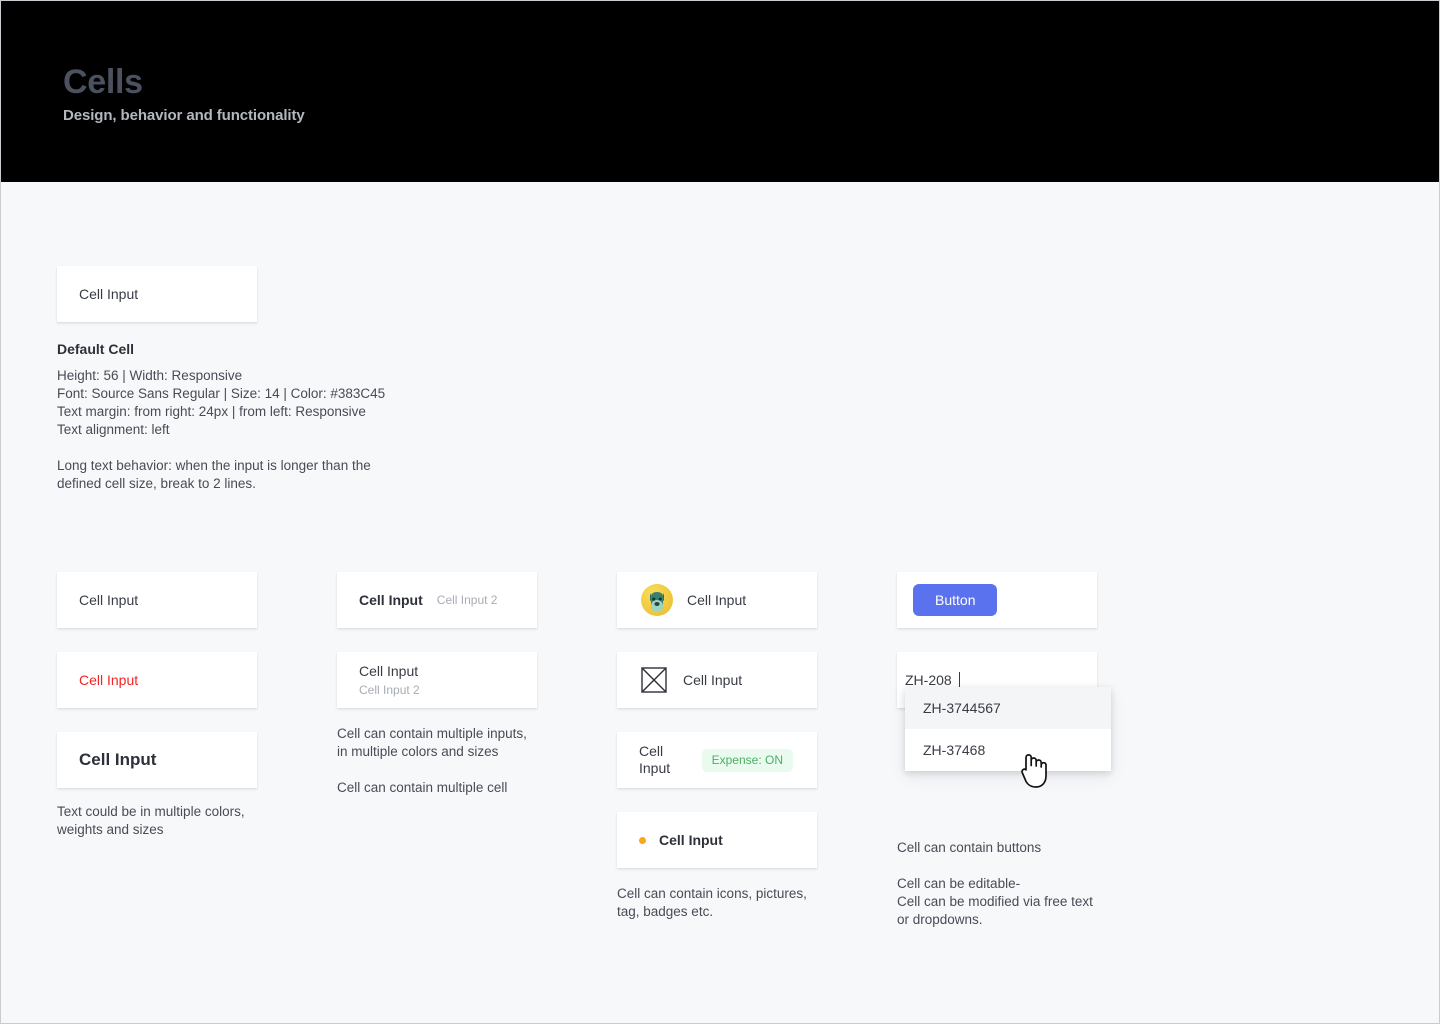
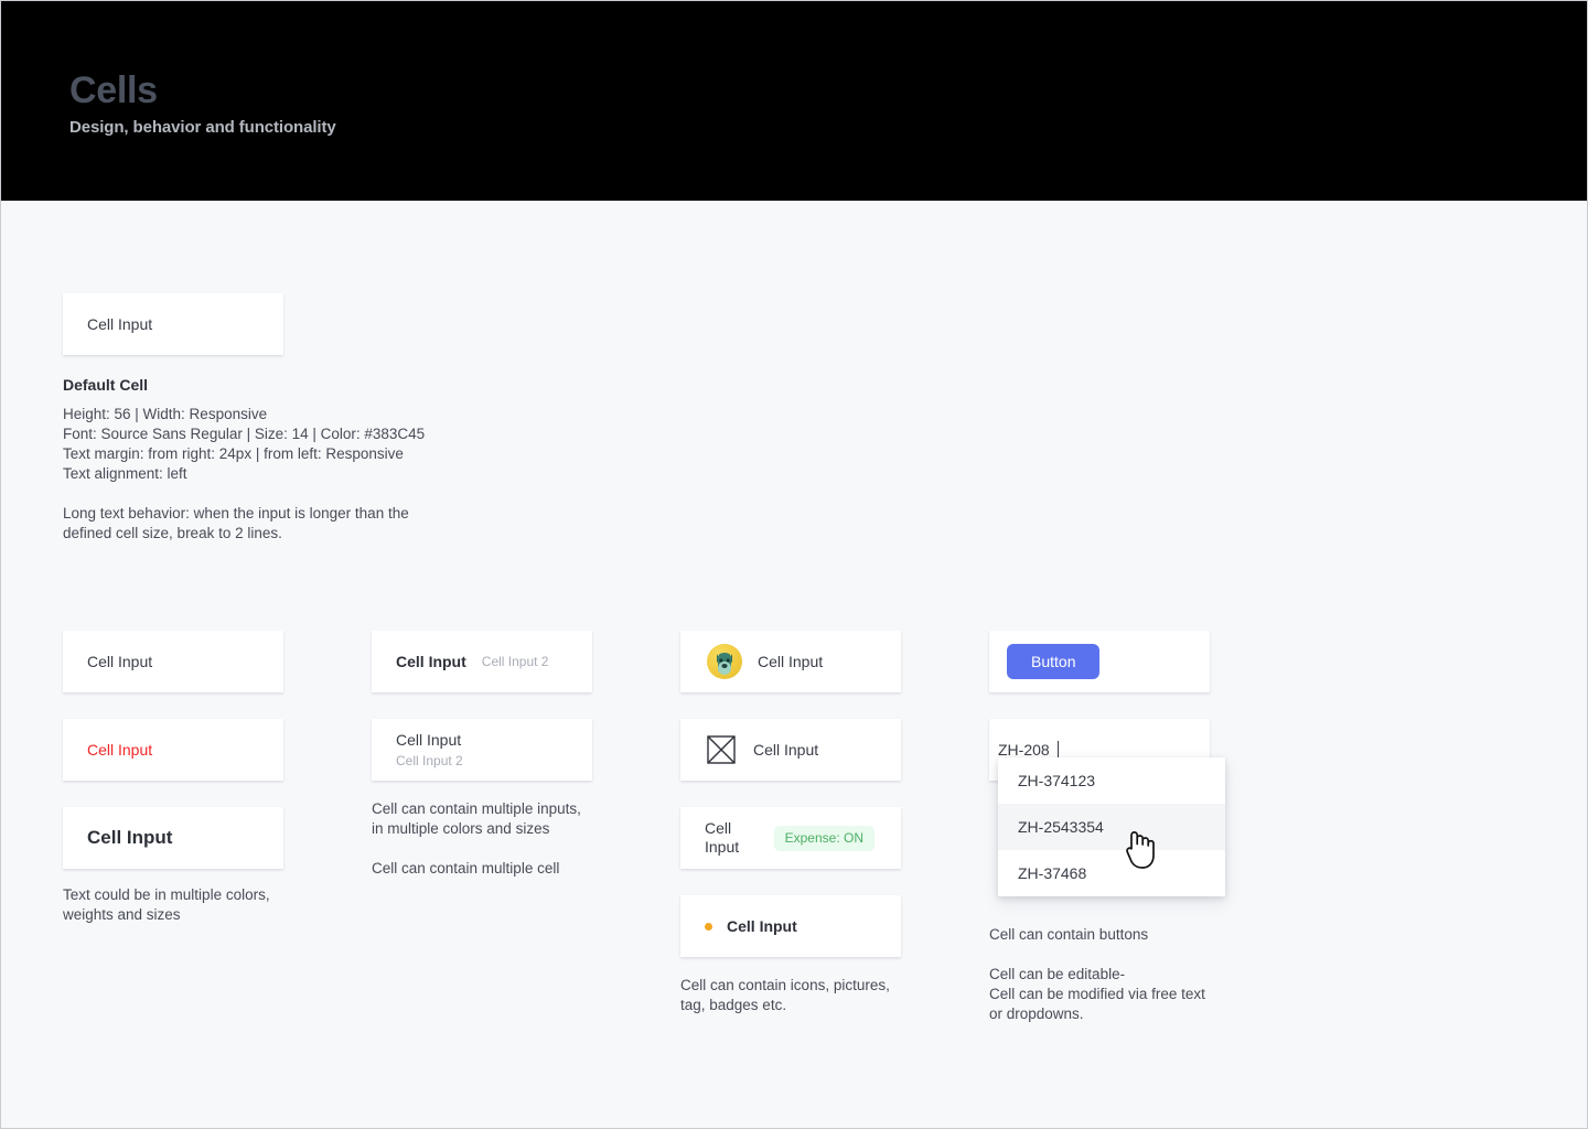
  Cells
  Design, behavior and functionality
  Cell Input
  Default Cell
  Height: 56 | Width: Responsive
  Font: Source Sans Regular | Size: 14 | Color: #383C45
  Text margin: from right: 24px | from left: Responsive
  Text alignment: left
  Long text behavior: when the input is longer than the
  defined cell size, break to 2 lines.
  Cell Input
  Cell Input
  Cell Input
  Text could be in multiple colors,
  weights and sizes
  Cell Input
  Cell Input 2
  Cell Input
  Cell Input 2
  Cell can contain multiple inputs,
  in multiple colors and sizes
  Cell can contain multiple cell
  Cell Input
  Cell Input
  Cell Input
  Expense: ON
  Cell Input
  Cell can contain icons, pictures,
  tag, badges etc.
  Button
  ZH-208
+ ZH-374123
- ZH-3744567
+ ZH-2543354
  ZH-37468
  Cell can contain buttons
  Cell can be editable-
  Cell can be modified via free text
  or dropdowns.
